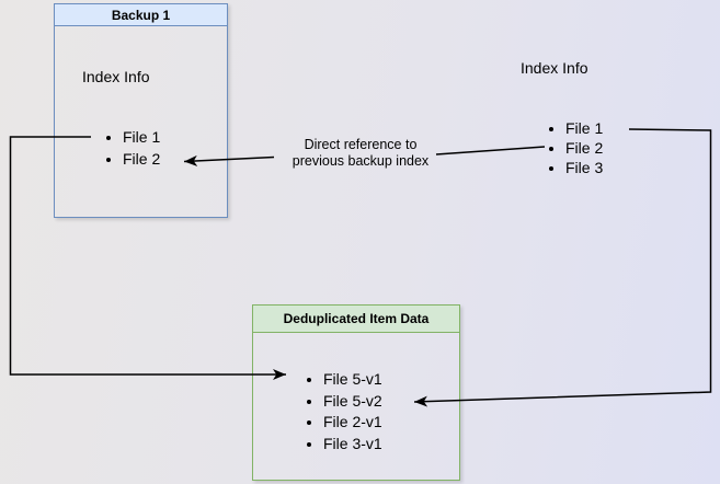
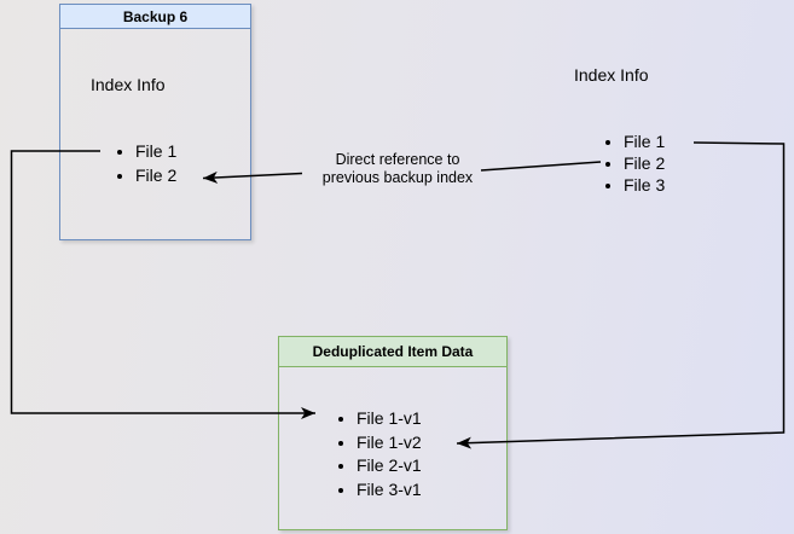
- Backup 1
+ Backup 6
  Index Info
  File 1
  File 2
  Index Info
  File 1
  File 2
  File 3
  Deduplicated Item Data
- File 5-v1
+ File 1-v1
- File 5-v2
+ File 1-v2
  File 2-v1
  File 3-v1
  Direct reference to
  previous backup index
